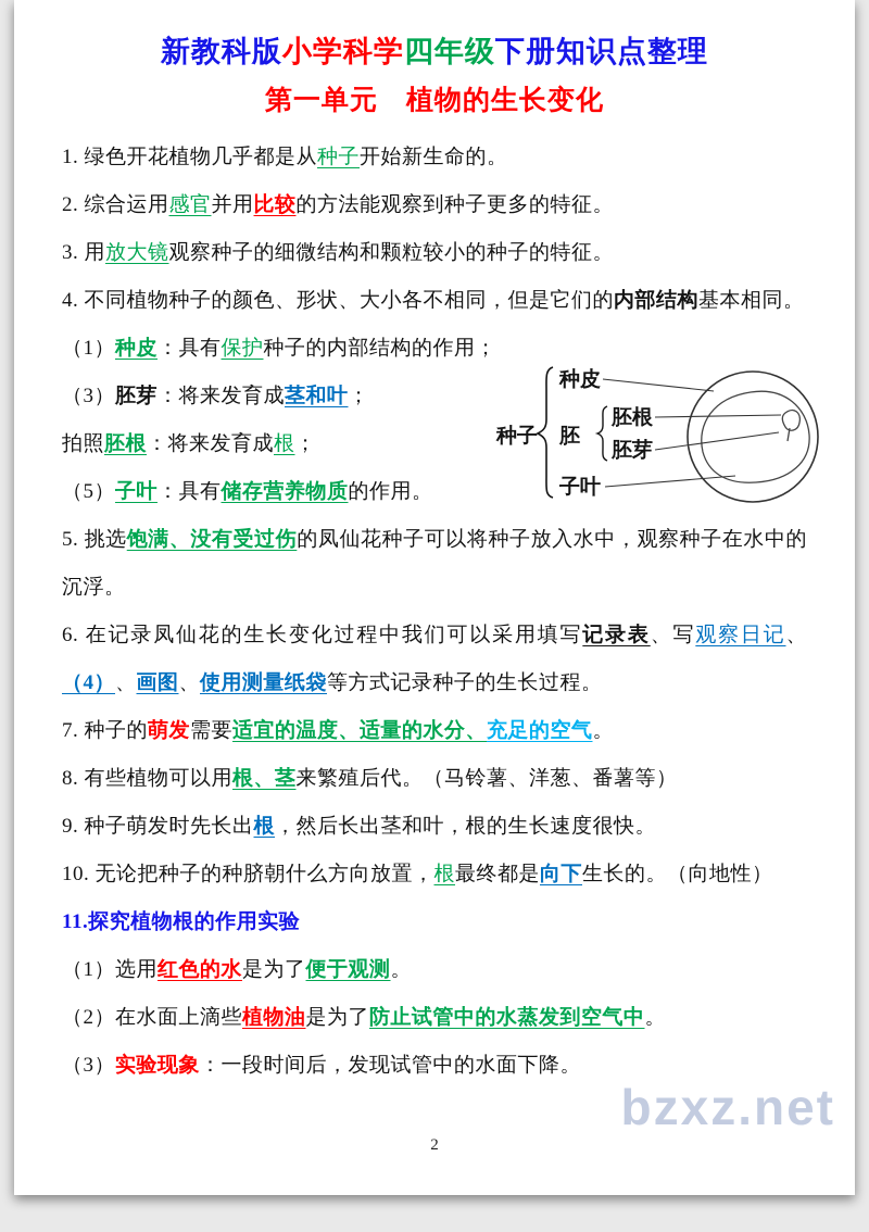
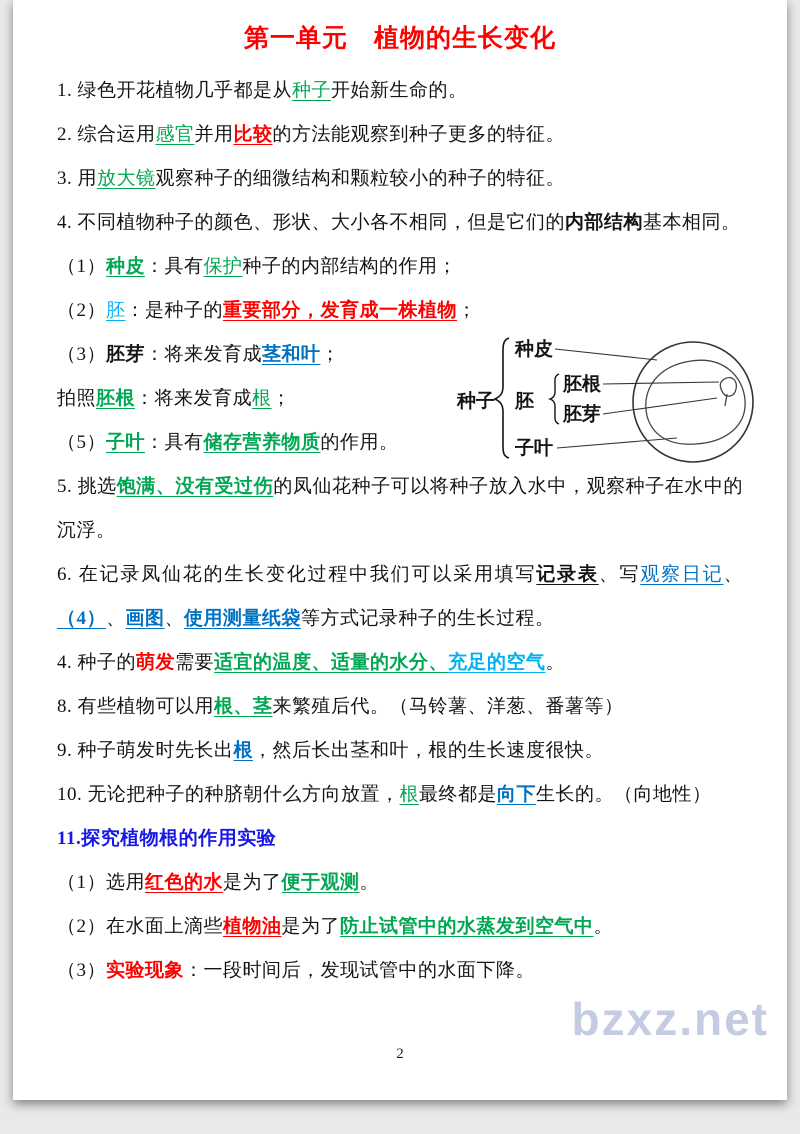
- 新教科版小学科学四年级下册知识点整理
  第一单元 植物的生长变化
  1. 绿色开花植物几乎都是从种子开始新生命的。
  2. 综合运用感官并用比较的方法能观察到种子更多的特征。
  3. 用放大镜观察种子的细微结构和颗粒较小的种子的特征。
  4. 不同植物种子的颜色、形状、大小各不相同，但是它们的内部结构基本相同。
  （1）种皮：具有保护种子的内部结构的作用；
+ （2）胚：是种子的重要部分，发育成一株植物；
  （3）胚芽：将来发育成茎和叶；
  拍照胚根：将来发育成根；
  （5）子叶：具有储存营养物质的作用。
  5. 挑选饱满、没有受过伤的凤仙花种子可以将种子放入水中，观察种子在水中的沉浮。
  6. 在记录凤仙花的生长变化过程中我们可以采用填写记录表、写观察日记、（4）、画图、使用测量纸袋等方式记录种子的生长过程。
- 7. 种子的萌发需要适宜的温度、适量的水分、充足的空气。
+ 4. 种子的萌发需要适宜的温度、适量的水分、充足的空气。
  8. 有些植物可以用根、茎来繁殖后代。（马铃薯、洋葱、番薯等）
  9. 种子萌发时先长出根，然后长出茎和叶，根的生长速度很快。
  10. 无论把种子的种脐朝什么方向放置，根最终都是向下生长的。（向地性）
  11.探究植物根的作用实验
  （1）选用红色的水是为了便于观测。
  （2）在水面上滴些植物油是为了防止试管中的水蒸发到空气中。
  （3）实验现象：一段时间后，发现试管中的水面下降。
  种子
  种皮
  胚
  子叶
  胚根
  胚芽
  bzxz.net
  2
